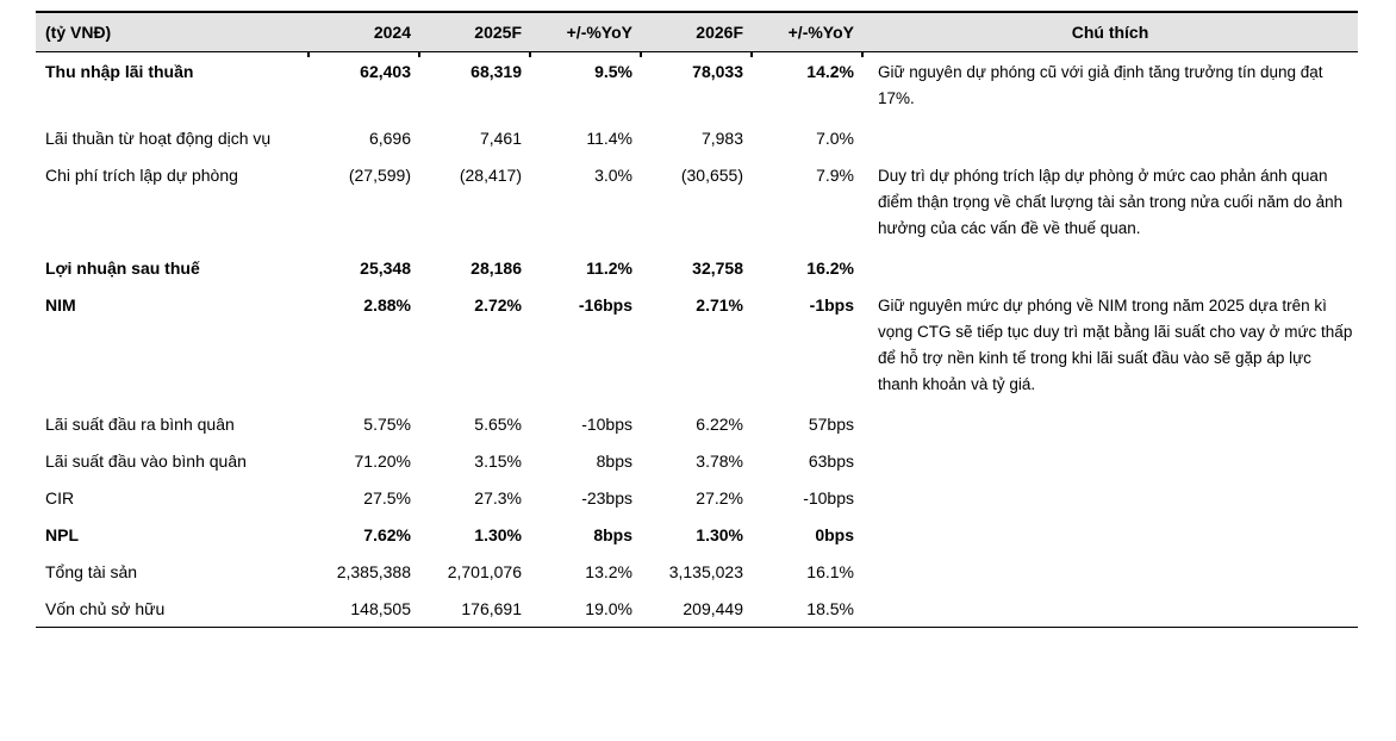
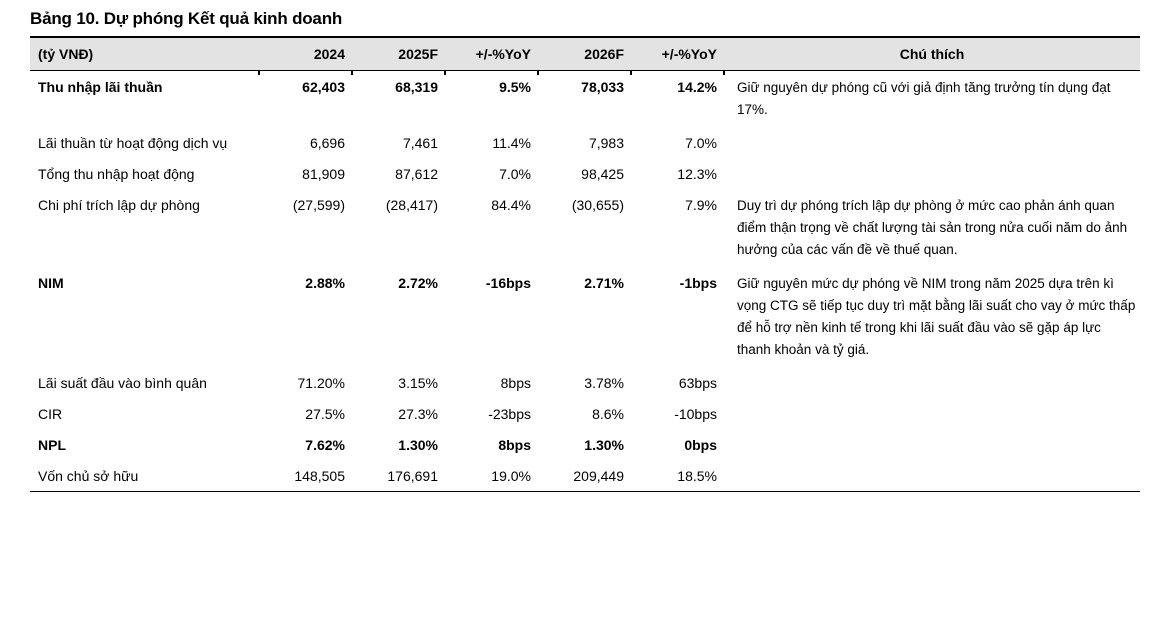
+ Bảng 10. Dự phóng Kết quả kinh doanh
  (tỷ VNĐ)	2024	2025F	+/-%YoY	2026F	+/-%YoY	Chú thích
  Thu nhập lãi thuần	62,403	68,319	9.5%	78,033	14.2%	Giữ nguyên dự phóng cũ với giả định tăng trưởng tín dụng đạt 17%.
  Lãi thuần từ hoạt động dịch vụ	6,696	7,461	11.4%	7,983	7.0%
+ Tổng thu nhập hoạt động	81,909	87,612	7.0%	98,425	12.3%
- Chi phí trích lập dự phòng	(27,599)	(28,417)	3.0%	(30,655)	7.9%	Duy trì dự phóng trích lập dự phòng ở mức cao phản ánh quan điểm thận trọng về chất lượng tài sản trong nửa cuối năm do ảnh hưởng của các vấn đề về thuế quan.
+ Chi phí trích lập dự phòng	(27,599)	(28,417)	84.4%	(30,655)	7.9%	Duy trì dự phóng trích lập dự phòng ở mức cao phản ánh quan điểm thận trọng về chất lượng tài sản trong nửa cuối năm do ảnh hưởng của các vấn đề về thuế quan.
- Lợi nhuận sau thuế	25,348	28,186	11.2%	32,758	16.2%
  NIM	2.88%	2.72%	-16bps	2.71%	-1bps	Giữ nguyên mức dự phóng về NIM trong năm 2025 dựa trên kì vọng CTG sẽ tiếp tục duy trì mặt bằng lãi suất cho vay ở mức thấp để hỗ trợ nền kinh tế trong khi lãi suất đầu vào sẽ gặp áp lực thanh khoản và tỷ giá.
- Lãi suất đầu ra bình quân	5.75%	5.65%	-10bps	6.22%	57bps
  Lãi suất đầu vào bình quân	71.20%	3.15%	8bps	3.78%	63bps
- CIR	27.5%	27.3%	-23bps	27.2%	-10bps
+ CIR	27.5%	27.3%	-23bps	8.6%	-10bps
  NPL	7.62%	1.30%	8bps	1.30%	0bps
- Tổng tài sản	2,385,388	2,701,076	13.2%	3,135,023	16.1%
  Vốn chủ sở hữu	148,505	176,691	19.0%	209,449	18.5%
